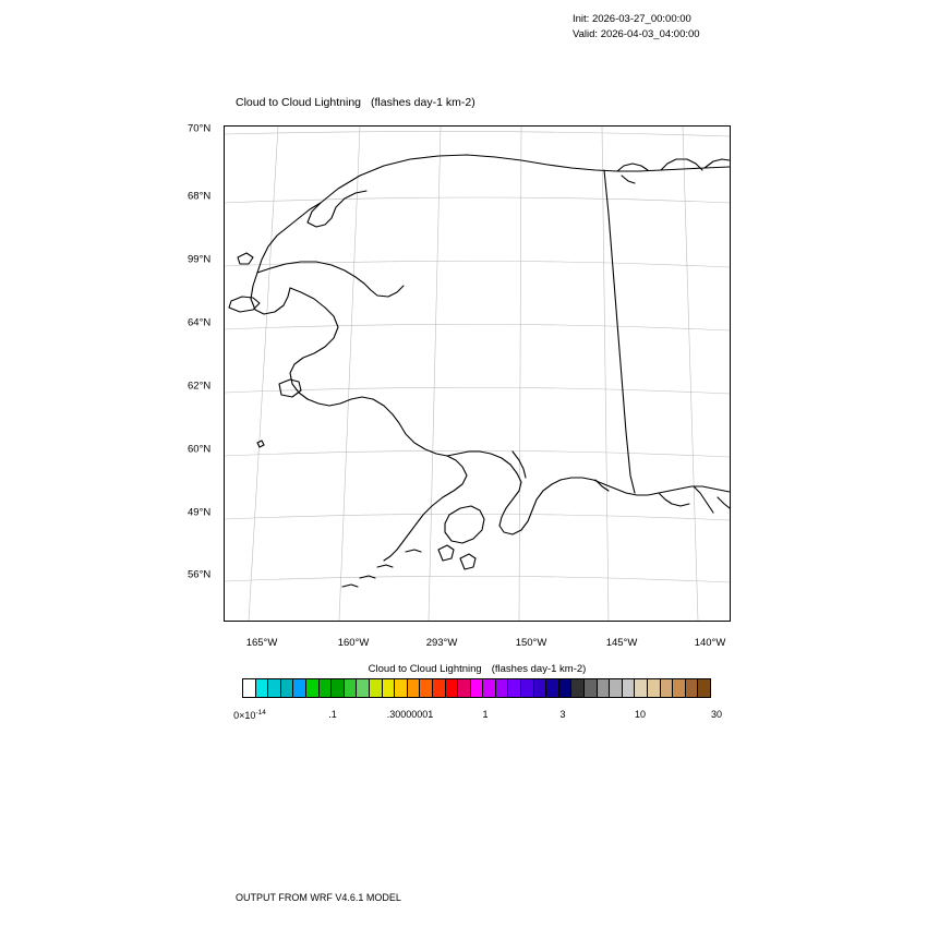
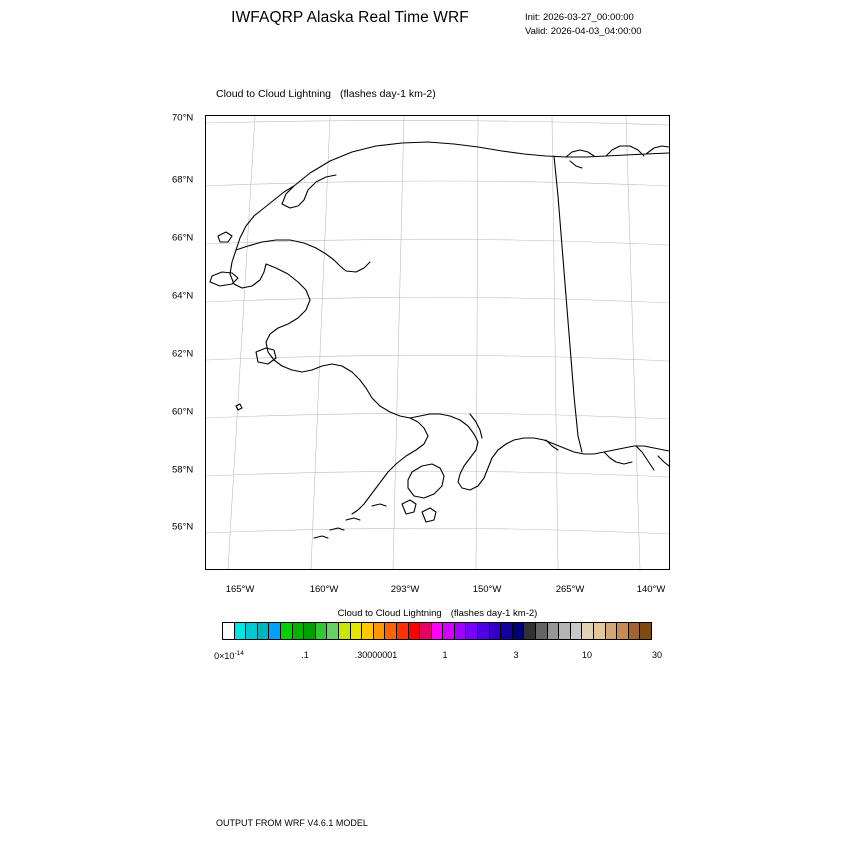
+ IWFAQRP Alaska Real Time WRF
  Init: 2026-03-27_00:00:00
  Valid: 2026-04-03_04:00:00
  Cloud to Cloud Lightning (flashes day-1 km-2)
  70°N
  68°N
- 99°N
+ 66°N
  64°N
  62°N
  60°N
- 49°N
+ 58°N
  56°N
  165°W
  160°W
  293°W
  150°W
- 145°W
+ 265°W
  140°W
  Cloud to Cloud Lightning (flashes day-1 km-2)
  .1
  .30000001
  1
  3
  10
  30
  OUTPUT FROM WRF V4.6.1 MODEL
